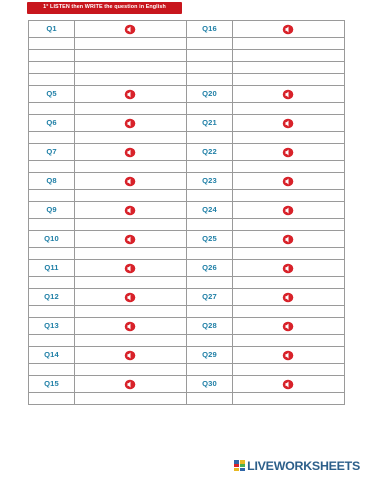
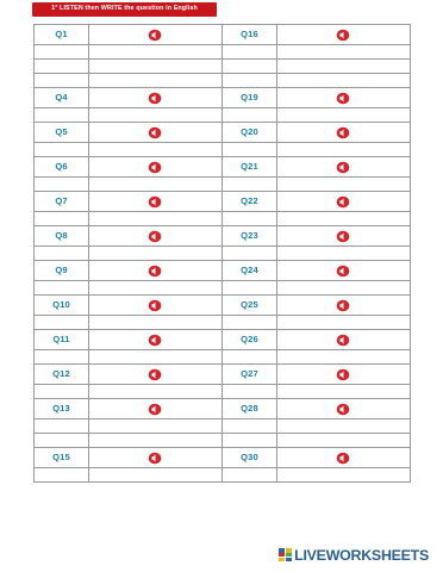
  Q1		Q16
+ Q4		Q19
  Q5		Q20
  Q6		Q21
  Q7		Q22
  Q8		Q23
  Q9		Q24
  Q10		Q25
  Q11		Q26
  Q12		Q27
  Q13		Q28
- Q14		Q29
  Q15		Q30
  LIVEWORKSHEETS
